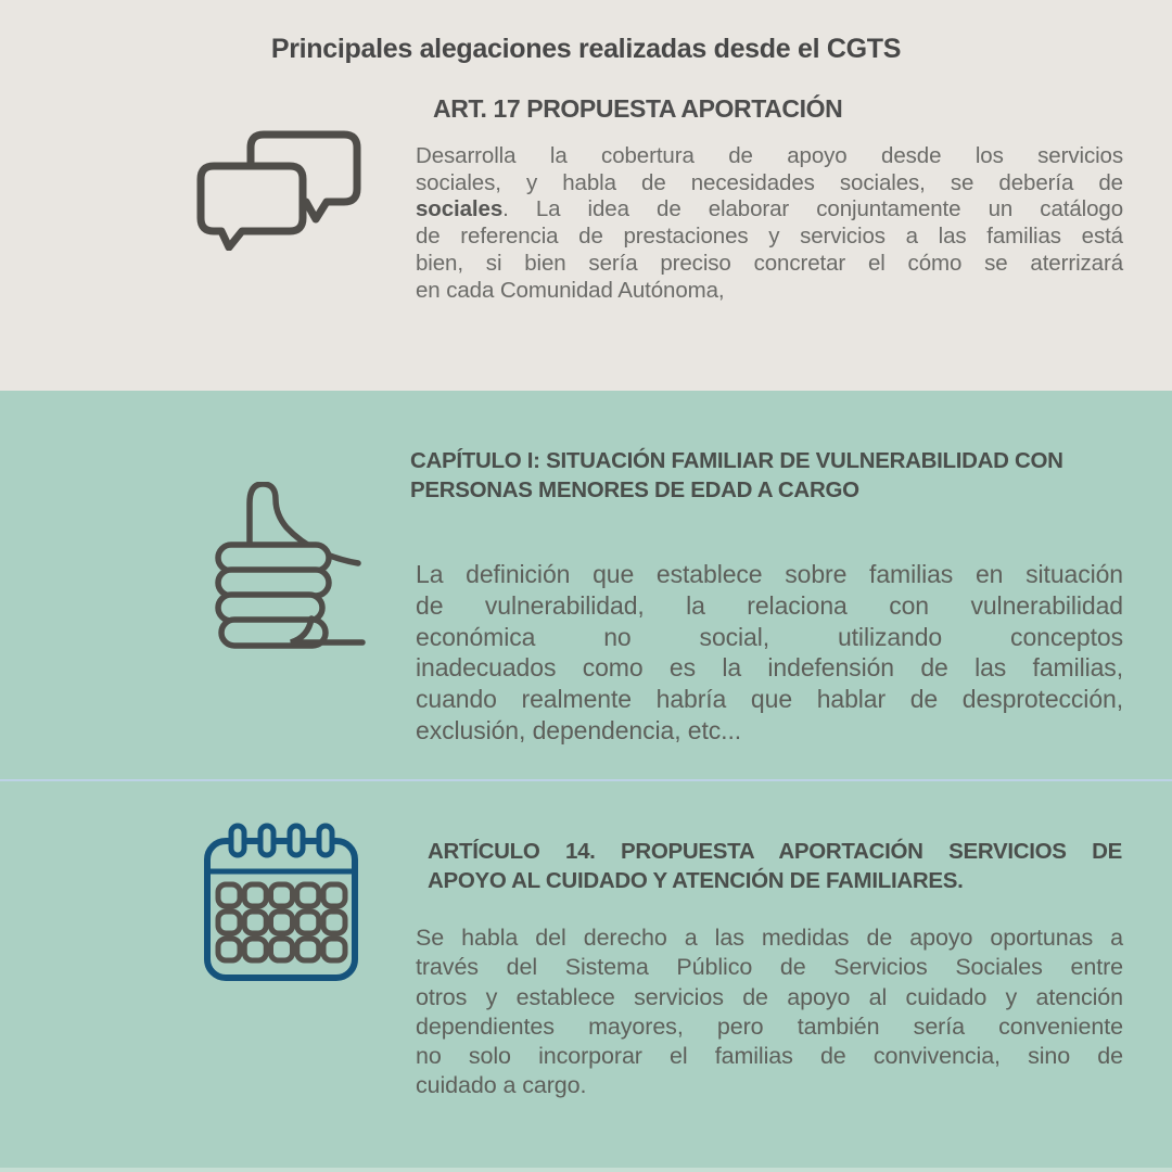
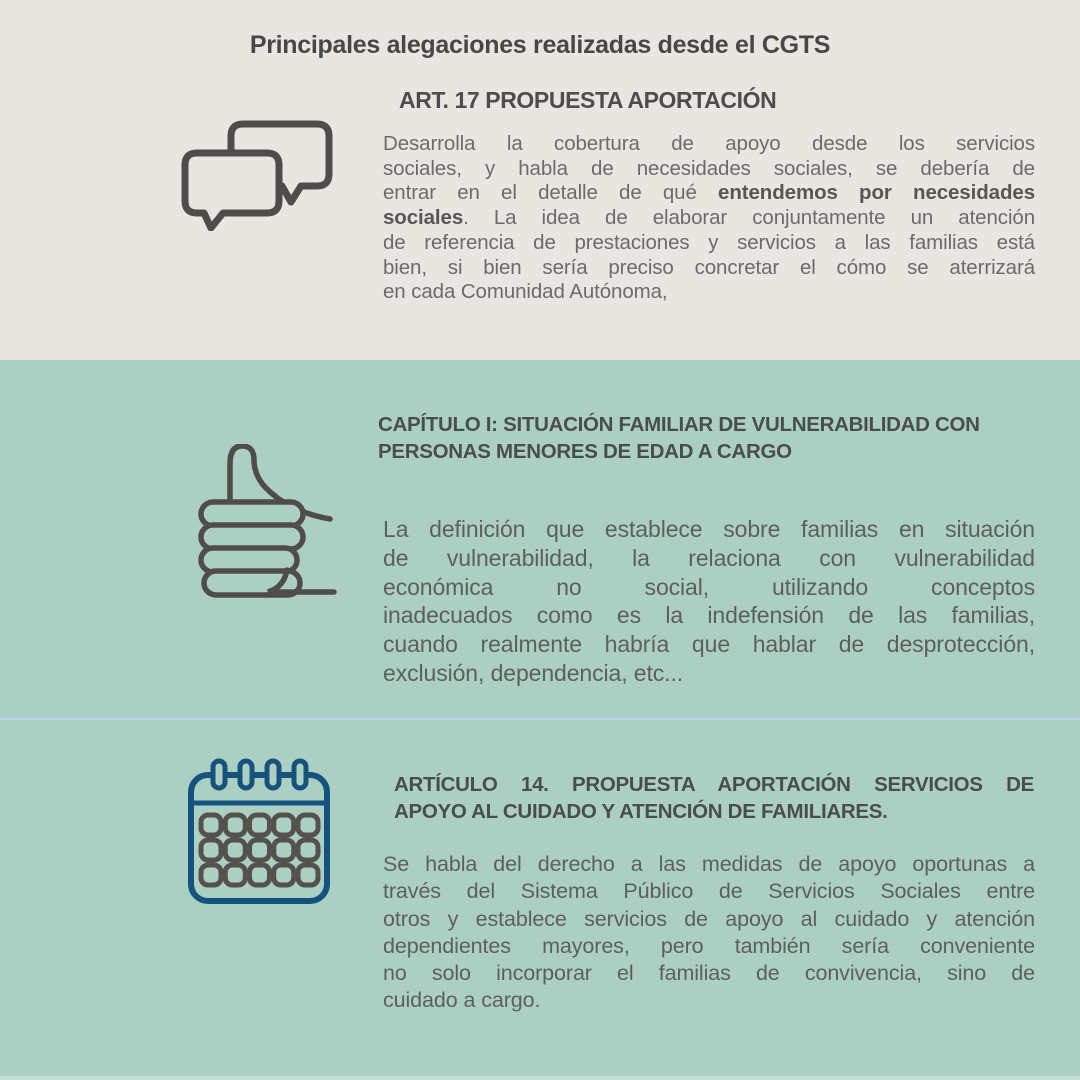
  Principales alegaciones realizadas desde el CGTS
  ART. 17 PROPUESTA APORTACIÓN
  Desarrolla la cobertura de apoyo desde los servicios
  sociales, y habla de necesidades sociales, se debería de
+ entrar en el detalle de qué entendemos por necesidades
- sociales. La idea de elaborar conjuntamente un catálogo
+ sociales. La idea de elaborar conjuntamente un atención
  de referencia de prestaciones y servicios a las familias está
  bien, si bien sería preciso concretar el cómo se aterrizará
  en cada Comunidad Autónoma,
  CAPÍTULO I: SITUACIÓN FAMILIAR DE VULNERABILIDAD CON
  PERSONAS MENORES DE EDAD A CARGO
  La definición que establece sobre familias en situación
  de vulnerabilidad, la relaciona con vulnerabilidad
  económica no social, utilizando conceptos
  inadecuados como es la indefensión de las familias,
  cuando realmente habría que hablar de desprotección,
  exclusión, dependencia, etc...
  ARTÍCULO 14. PROPUESTA APORTACIÓN SERVICIOS DE
  APOYO AL CUIDADO Y ATENCIÓN DE FAMILIARES.
  Se habla del derecho a las medidas de apoyo oportunas a
  través del Sistema Público de Servicios Sociales entre
  otros y establece servicios de apoyo al cuidado y atención
  dependientes mayores, pero también sería conveniente
  no solo incorporar el familias de convivencia, sino de
  cuidado a cargo.
